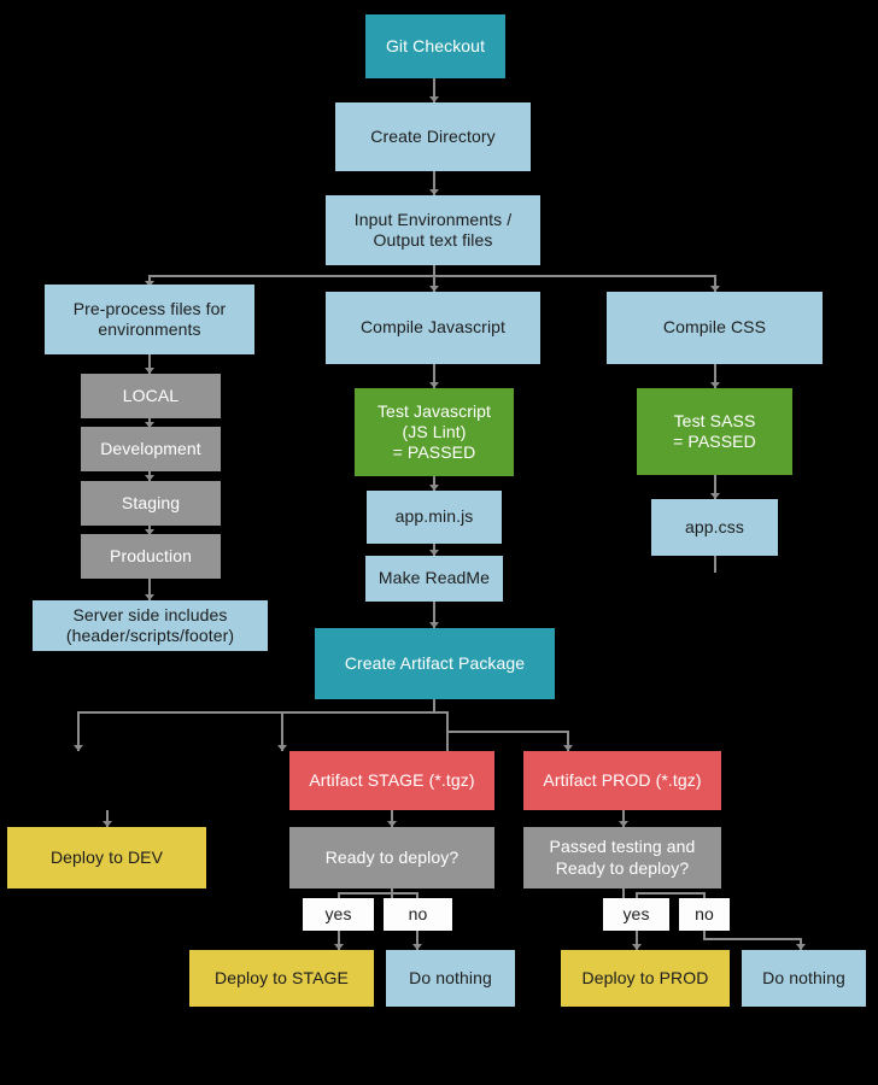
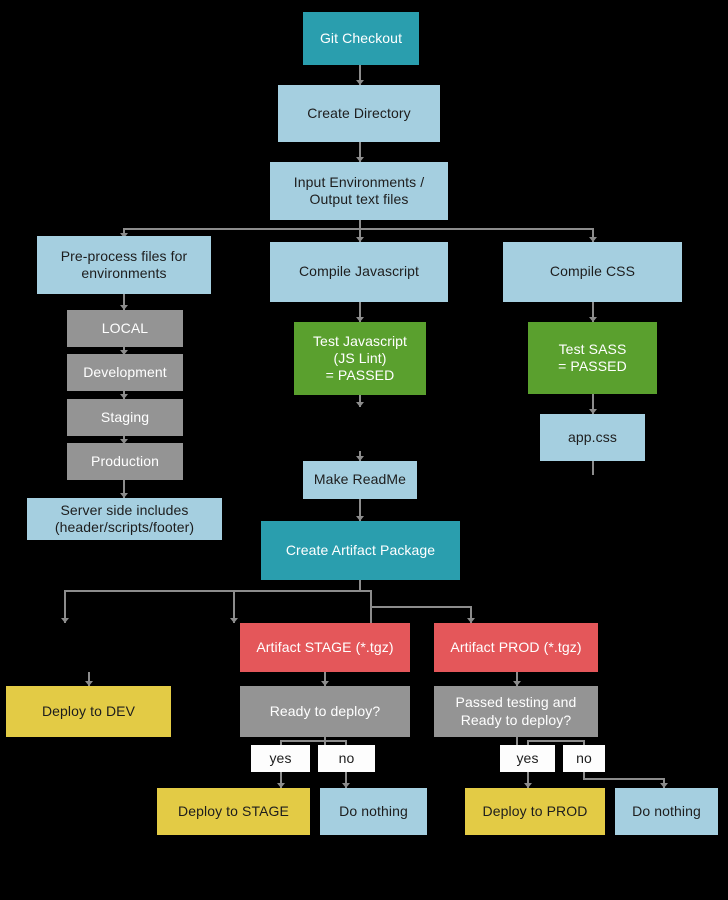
  Git Checkout
  Create Directory
  Input Environments /
  Output text files
  Pre-process files for
  environments
  LOCAL
  Development
  Staging
  Production
  Server side includes
  (header/scripts/footer)
  Compile Javascript
  Test Javascript
  (JS Lint)
  = PASSED
- app.min.js
  Make ReadMe
  Create Artifact Package
  Compile CSS
  Test SASS
  = PASSED
  app.css
  Artifact STAGE (*.tgz)
  Artifact PROD (*.tgz)
  Deploy to DEV
  Ready to deploy?
  Passed testing and
  Ready to deploy?
  yes
  no
  yes
  no
  Deploy to STAGE
  Do nothing
  Deploy to PROD
  Do nothing
